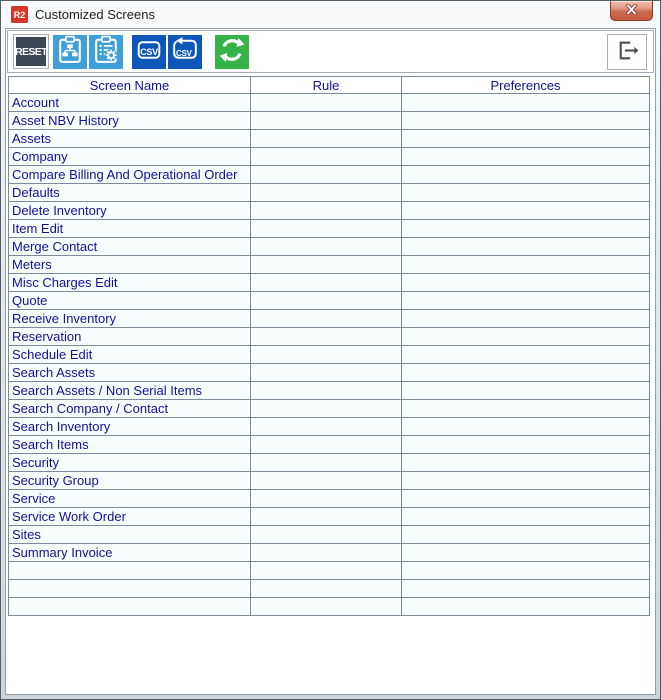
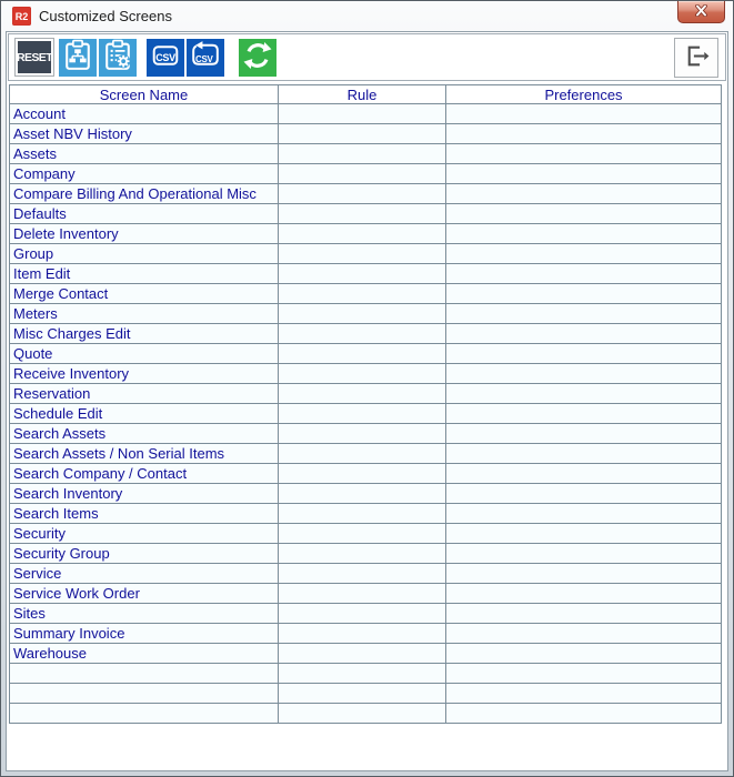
  R2
  Customized Screens
  RESET
  CSV
  CSV
  Screen Name	Rule	Preferences
  Account
  Asset NBV History
  Assets
  Company
- Compare Billing And Operational Order
+ Compare Billing And Operational Misc
  Defaults
  Delete Inventory
+ Group
  Item Edit
  Merge Contact
  Meters
  Misc Charges Edit
  Quote
  Receive Inventory
  Reservation
  Schedule Edit
  Search Assets
  Search Assets / Non Serial Items
  Search Company / Contact
  Search Inventory
  Search Items
  Security
  Security Group
  Service
  Service Work Order
  Sites
  Summary Invoice
+ Warehouse
